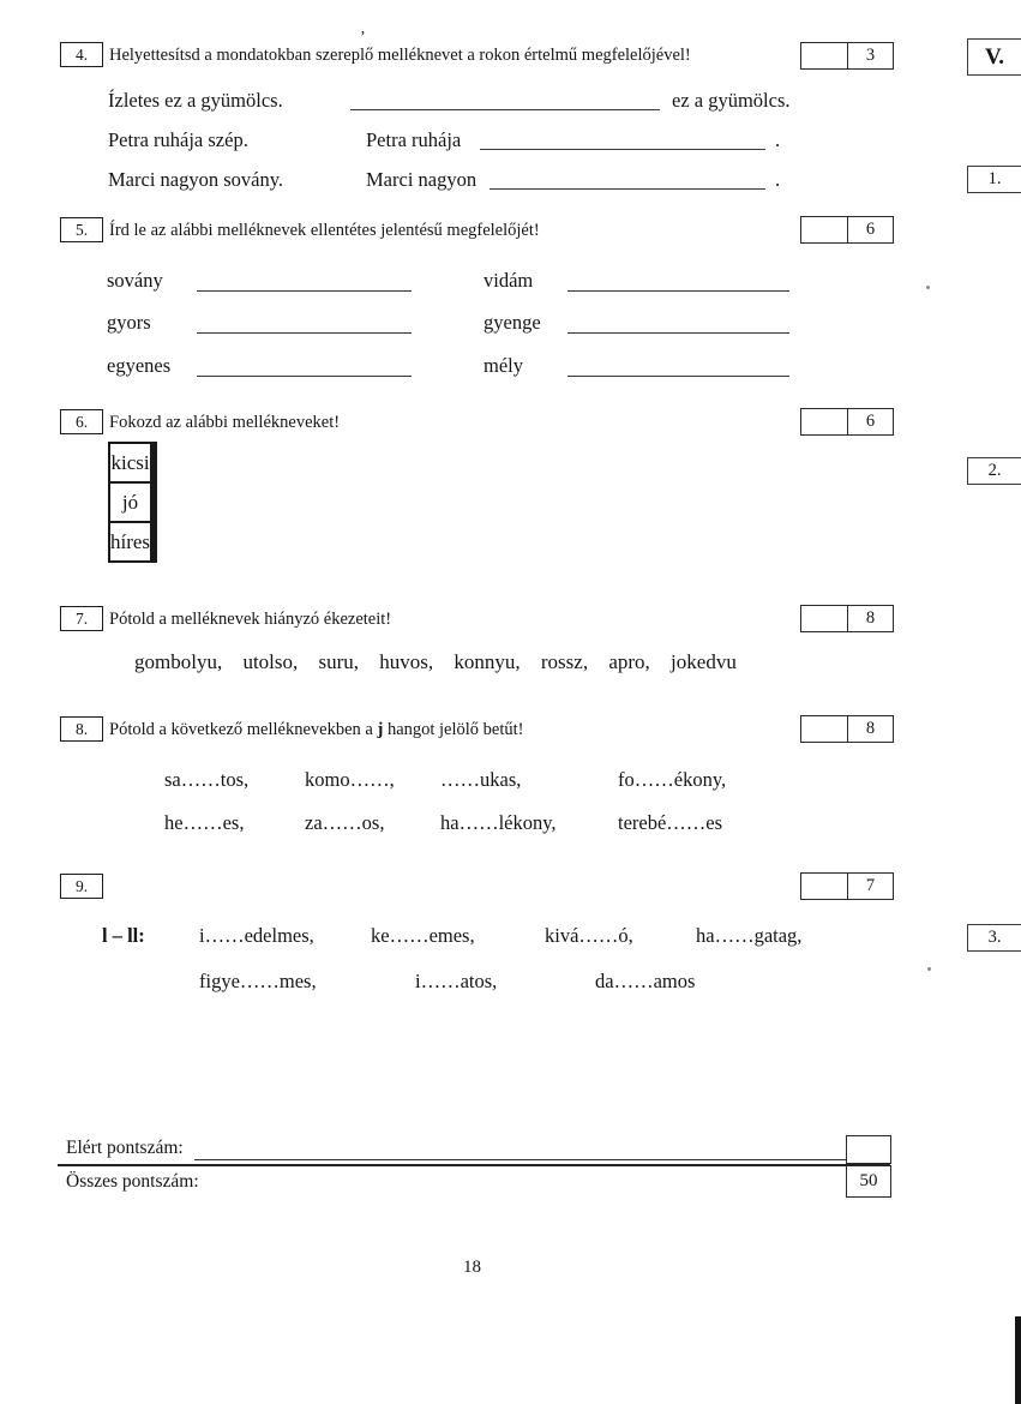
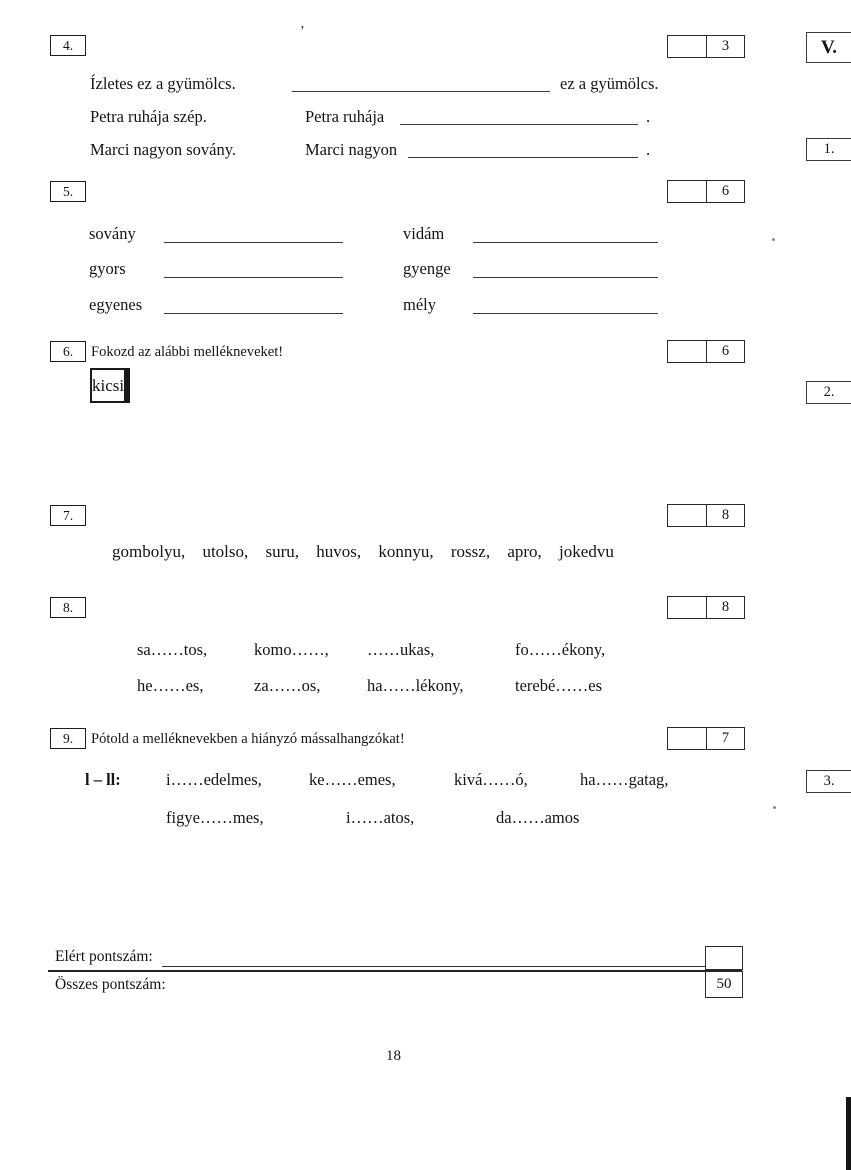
  4.
- Helyettesítsd a mondatokban szereplő melléknevet a rokon értelmű megfelelőjével!
  ’
  3
  Ízletes ez a gyümölcs.
  ez a gyümölcs.
  Petra ruhája szép.
  Petra ruhája
  .
  Marci nagyon sovány.
  Marci nagyon
  .
  5.
- Írd le az alábbi melléknevek ellentétes jelentésű megfelelőjét!
  6
  sovány
  vidám
  gyors
  gyenge
  egyenes
  mély
  6.
  Fokozd az alábbi mellékneveket!
  6
  kicsi
- jó
- híres
  7.
- Pótold a melléknevek hiányzó ékezeteit!
  8
  gombolyu, utolso, suru, huvos, konnyu, rossz, apro, jokedvu
  8.
- Pótold a következő melléknevekben a j hangot jelölő betűt!
  8
  sa……tos,
  komo……,
  ……ukas,
  fo……ékony,
  he……es,
  za……os,
  ha……lékony,
  terebé……es
  9.
+ Pótold a melléknevekben a hiányzó mássalhangzókat!
  7
  l – ll:
  i……edelmes,
  ke……emes,
  kivá……ó,
  ha……gatag,
  figye……mes,
  i……atos,
  da……amos
  Elért pontszám:
  Összes pontszám:
  50
  18
  V.
  1.
  2.
  3.
